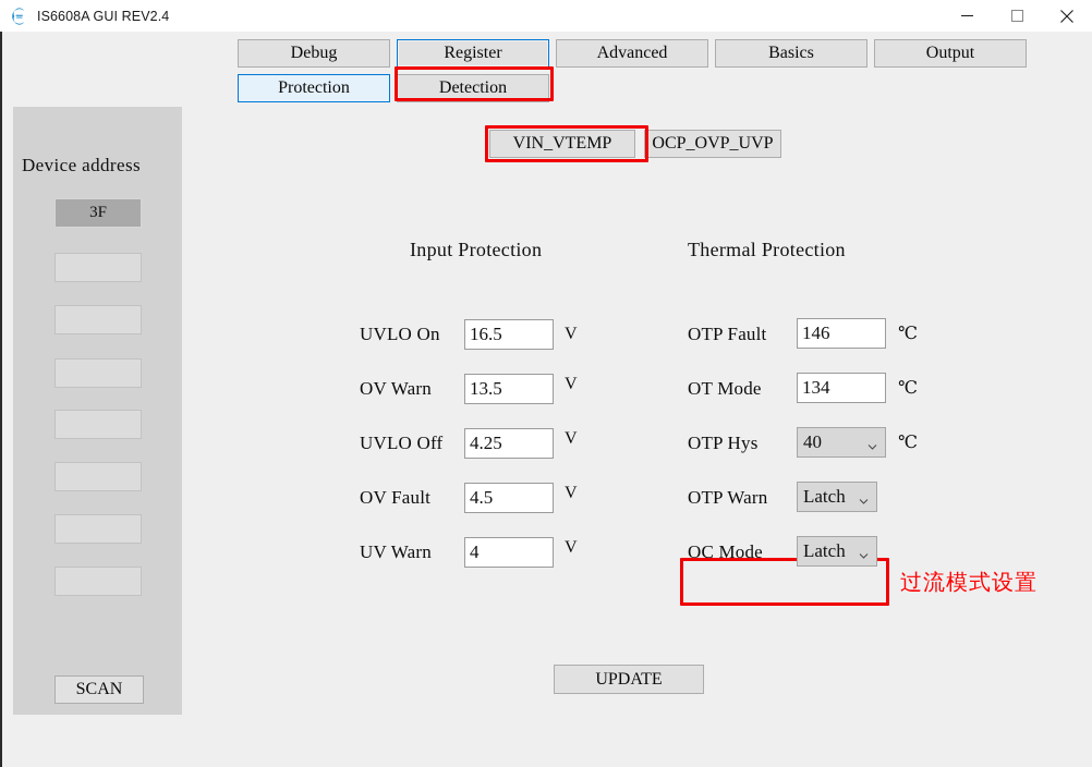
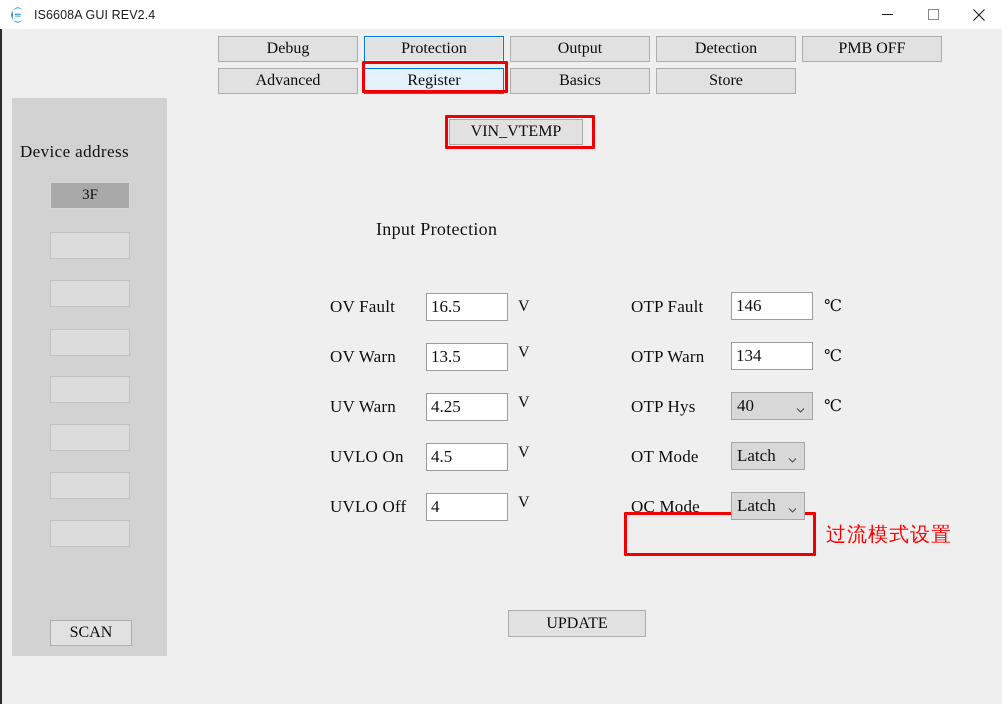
  IS6608A GUI REV2.4
  Debug
- Register
+ Protection
- Advanced
+ Output
- Basics
+ Detection
+ PMB OFF
- Output
+ Advanced
- Protection
+ Register
- Detection
+ Basics
+ Store
  VIN_VTEMP
- OCP_OVP_UVP
  Device address
  3F
  SCAN
  Input Protection
- UVLO On
+ OV Fault
  16.5
  V
  OV Warn
  13.5
  V
- UVLO Off
+ UV Warn
  4.25
  V
- OV Fault
+ UVLO On
  4.5
  V
- UV Warn
+ UVLO Off
  4
  V
- Thermal Protection
  OTP Fault
  146
  ℃
- OT Mode
+ OTP Warn
  134
  ℃
  OTP Hys
  40
  ℃
- OTP Warn
+ OT Mode
  Latch
  OC Mode
  Latch
  过流模式设置
  UPDATE
